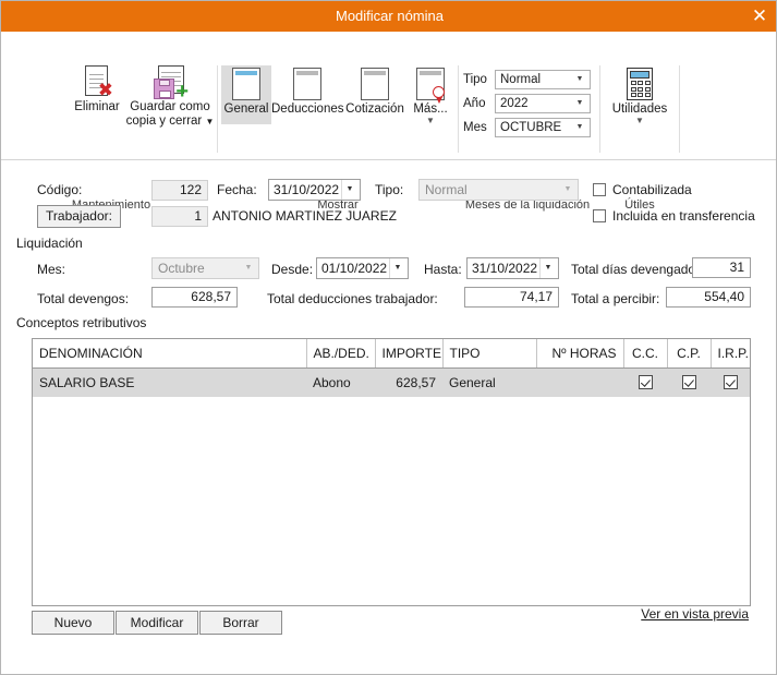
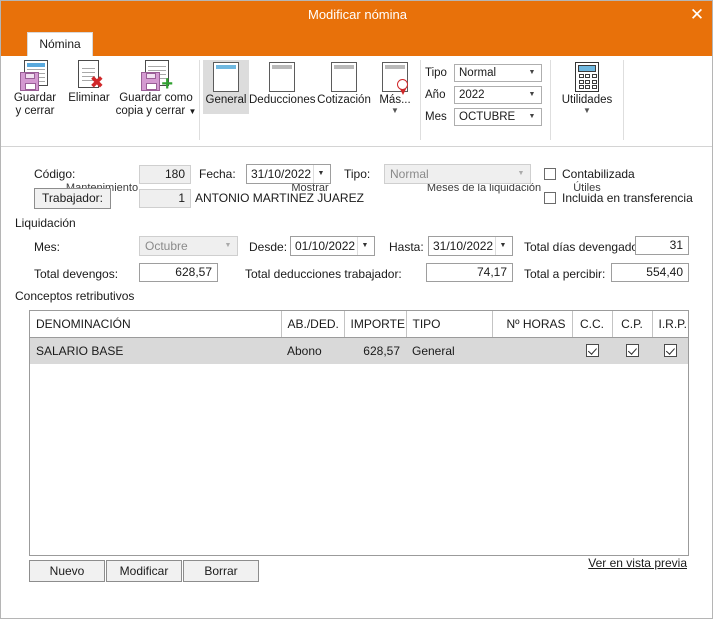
  Modificar nómina
  ✕
+ Nómina
+ Guardar
+ y cerrar
  ✖
  Eliminar
  +
  Guardar como
  copia y cerrar ▼
  General
  Deducciones
  Cotización
  Más...
  ▼
  Mostrar
  Tipo
  Normal
  Año
  2022
  Mes
  OCTUBRE
  Meses de la liquidación
  Utilidades
  ▼
  Útiles
  Código:
- 122
+ 180
  Fecha:
  31/10/2022
  Tipo:
  Normal
  Contabilizada
  Trabajador:
  1
  ANTONIO MARTINEZ JUAREZ
  Incluida en transferencia
  Liquidación
  Mes:
  Octubre
  Desde:
  01/10/2022
  Hasta:
  31/10/2022
  Total días devengad
  31
  Total devengos:
  628,57
  Total deducciones trabajador:
  74,17
  Total a percibir:
  554,40
  Conceptos retributivos
  DENOMINACIÓN	AB./DED.	IMPORTE	TIPO	Nº HORAS	C.C.	C.P.	I.R.P.
  SALARIO BASE	Abono	628,57	General
  Nuevo
  Modificar
  Borrar
  Ver en vista previa
